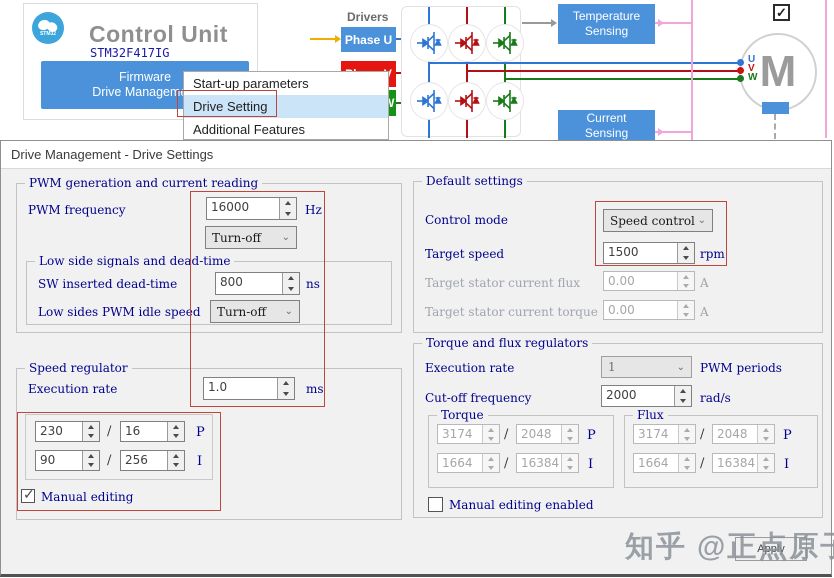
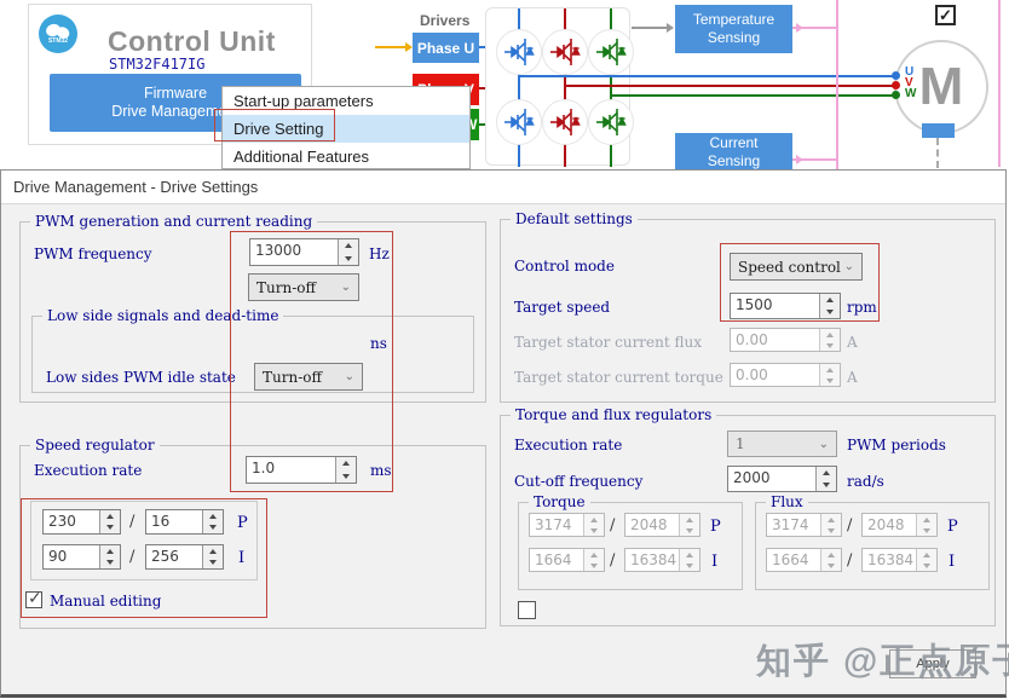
  Control Unit
  STM32F417IG
  Firmware
  Drive Managem
  Drivers
  Phase U
  Temperature
  Sensing
  ✓
  Current
  Sensing
  M
  U
  V
  W
  Start-up parameters
  Drive Setting
  Additional Features
  Drive Management - Drive Settings
  PWM generation and current reading
  PWM frequency
- 16000
+ 13000
  Hz
  Turn-off
  ⌄
  Low side signals and dead-time
- SW inserted dead-time
- 800
  ns
- Low sides PWM idle speed
+ Low sides PWM idle state
  Turn-off
  ⌄
  Speed regulator
  Execution rate
  1.0
  ms
  230
  /
  16
  P
  90
  /
  256
  I
  Manual editing
  Default settings
  Control mode
  Speed control
  ⌄
  Target speed
  1500
  rpm
  Target stator current flux
  0.00
  A
  Target stator current torque
  0.00
  A
  Torque and flux regulators
  Execution rate
  1
  ⌄
  PWM periods
  Cut-off frequency
  2000
  rad/s
  Torque
  3174
  /
  2048
  P
  1664
  /
  16384
  I
  Flux
  3174
  /
  2048
  P
  1664
  /
  16384
  I
- Manual editing enabled
  Apply
  知乎 @正点原
